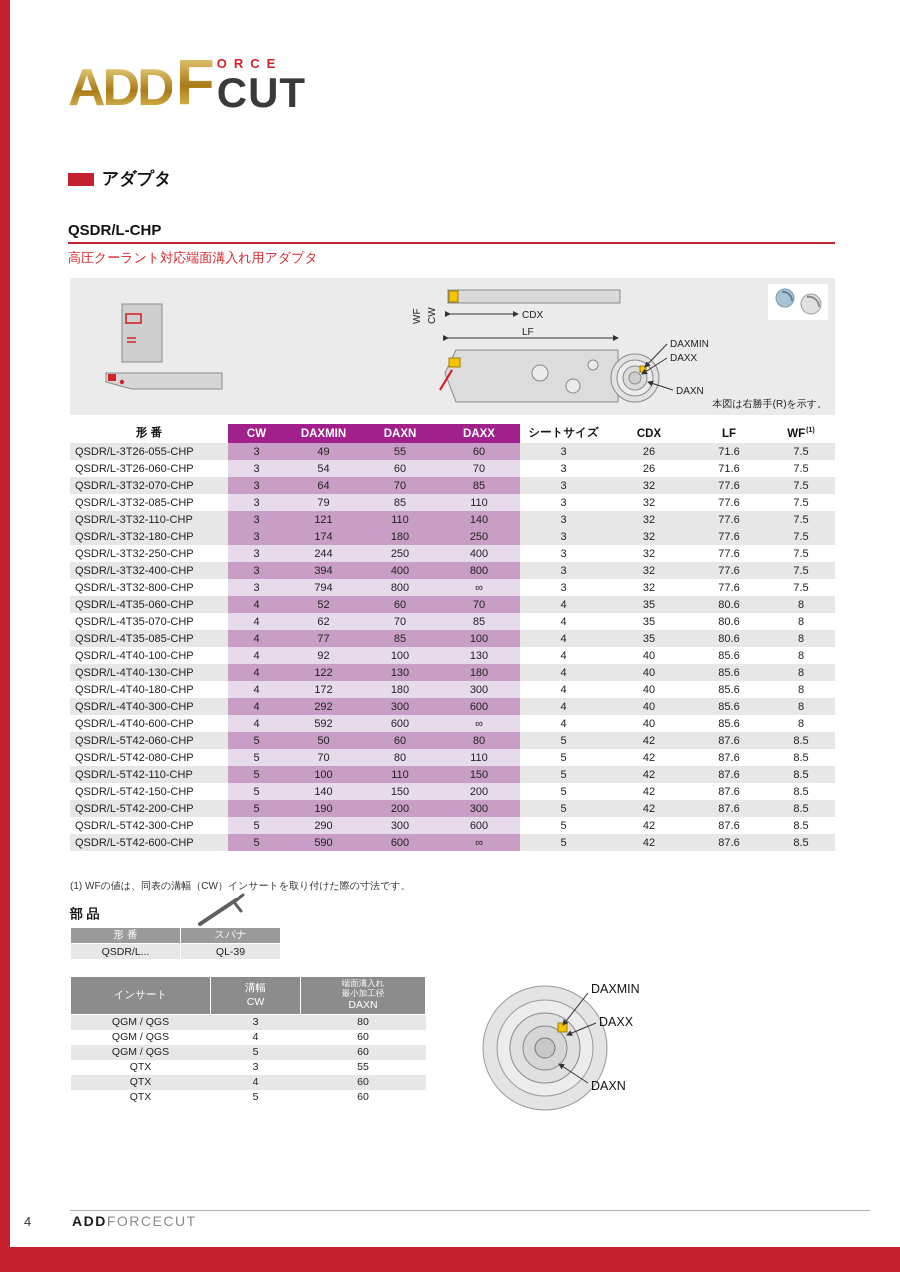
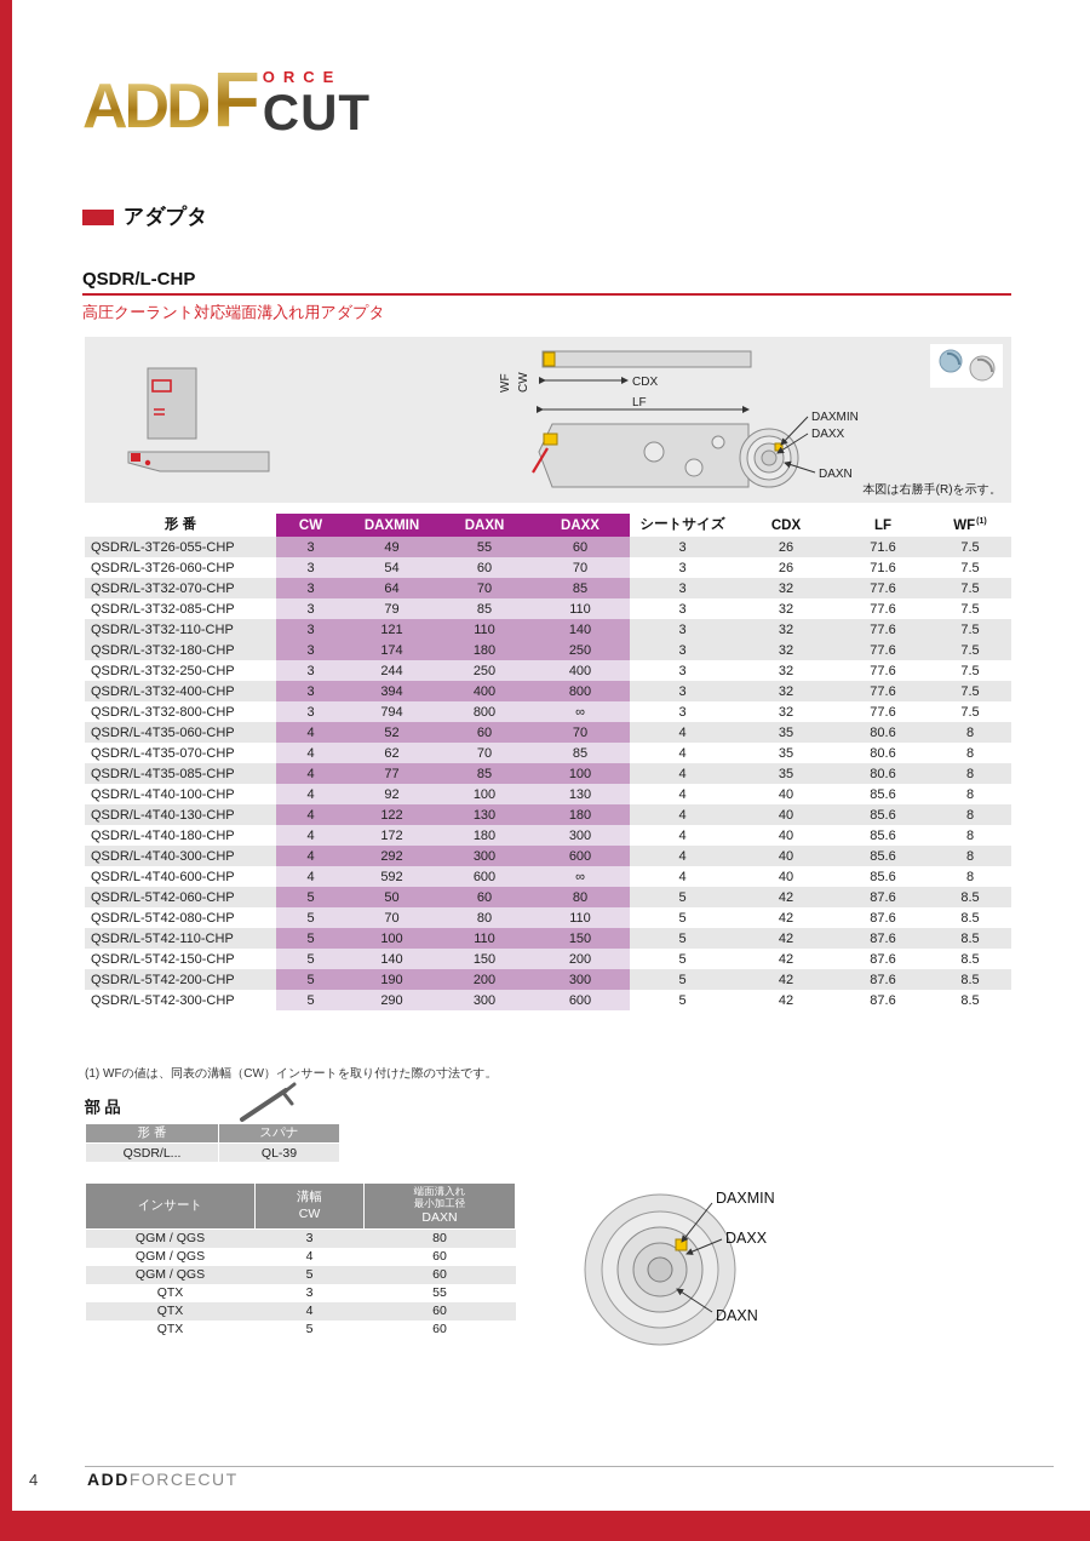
  ADD
  F
  ORCE
  CUT
  アダプタ
  QSDR/L-CHP
  高圧クーラント対応端面溝入れ用アダプタ
  CDX
  LF
  DAXMIN
  DAXX
  DAXN
  本図は右勝手(R)を示す。
  形 番	CW	DAXMIN	DAXN	DAXX	シートサイズ	CDX	LF	WF
  QSDR/L-3T26-055-CHP	3	49	55	60	3	26	71.6	7.5
  QSDR/L-3T26-060-CHP	3	54	60	70	3	26	71.6	7.5
  QSDR/L-3T32-070-CHP	3	64	70	85	3	32	77.6	7.5
  QSDR/L-3T32-085-CHP	3	79	85	110	3	32	77.6	7.5
  QSDR/L-3T32-110-CHP	3	121	110	140	3	32	77.6	7.5
  QSDR/L-3T32-180-CHP	3	174	180	250	3	32	77.6	7.5
  QSDR/L-3T32-250-CHP	3	244	250	400	3	32	77.6	7.5
  QSDR/L-3T32-400-CHP	3	394	400	800	3	32	77.6	7.5
  QSDR/L-3T32-800-CHP	3	794	800	∞	3	32	77.6	7.5
  QSDR/L-4T35-060-CHP	4	52	60	70	4	35	80.6	8
  QSDR/L-4T35-070-CHP	4	62	70	85	4	35	80.6	8
  QSDR/L-4T35-085-CHP	4	77	85	100	4	35	80.6	8
  QSDR/L-4T40-100-CHP	4	92	100	130	4	40	85.6	8
  QSDR/L-4T40-130-CHP	4	122	130	180	4	40	85.6	8
  QSDR/L-4T40-180-CHP	4	172	180	300	4	40	85.6	8
  QSDR/L-4T40-300-CHP	4	292	300	600	4	40	85.6	8
  QSDR/L-4T40-600-CHP	4	592	600	∞	4	40	85.6	8
  QSDR/L-5T42-060-CHP	5	50	60	80	5	42	87.6	8.5
  QSDR/L-5T42-080-CHP	5	70	80	110	5	42	87.6	8.5
  QSDR/L-5T42-110-CHP	5	100	110	150	5	42	87.6	8.5
  QSDR/L-5T42-150-CHP	5	140	150	200	5	42	87.6	8.5
  QSDR/L-5T42-200-CHP	5	190	200	300	5	42	87.6	8.5
  QSDR/L-5T42-300-CHP	5	290	300	600	5	42	87.6	8.5
- QSDR/L-5T42-600-CHP	5	590	600	∞	5	42	87.6	8.5
  (1) WFの値は、同表の溝幅（CW）インサートを取り付けた際の寸法です。
  部 品
  形 番	スパナ
  QSDR/L...	QL-39
  インサート	溝幅 CW	端面溝入れ 最小加工径 DAXN
  QGM / QGS	3	80
  QGM / QGS	4	60
  QGM / QGS	5	60
  QTX	3	55
  QTX	4	60
  QTX	5	60
  DAXMIN
  DAXX
  DAXN
  4
  ADDFORCECUT
